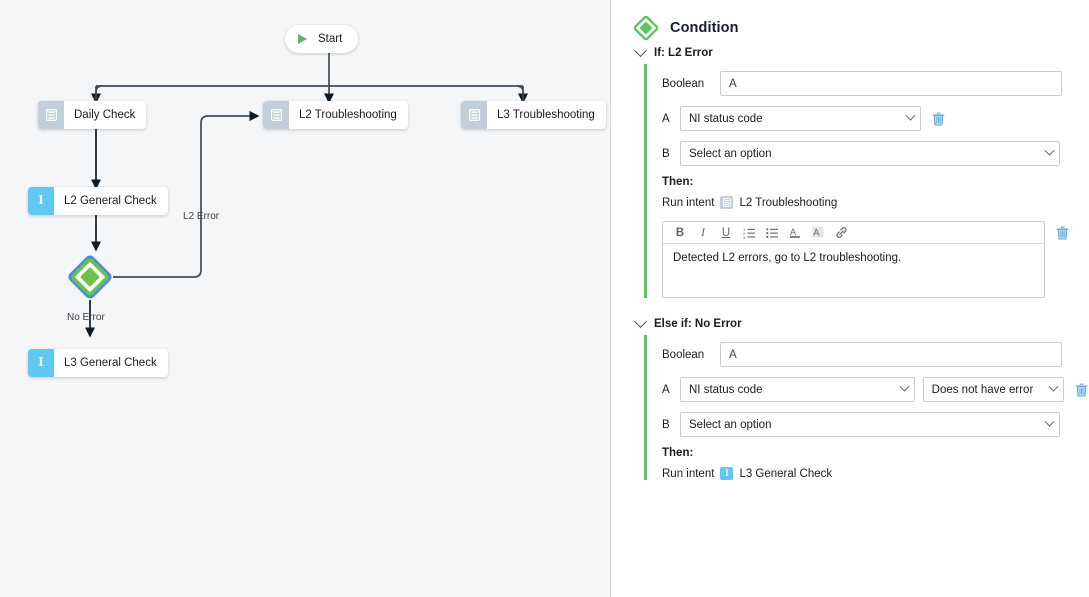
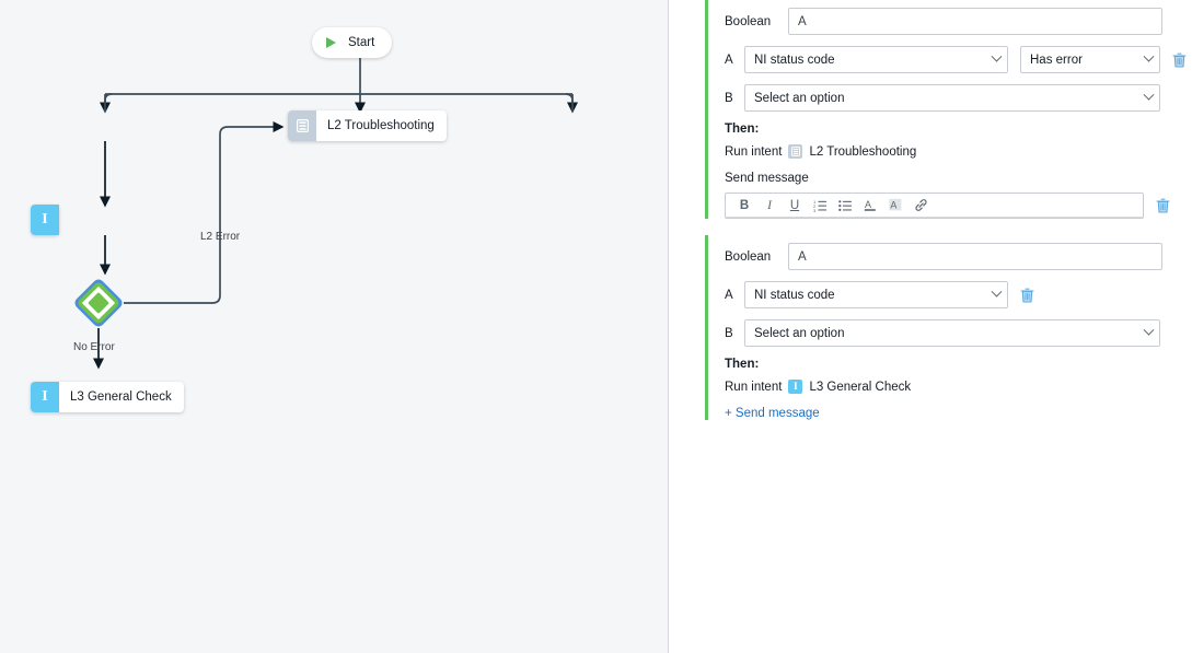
  Start
- Daily Check
  L2 Troubleshooting
- L3 Troubleshooting
  I
- L2 General Check
  I
  L3 General Check
  L2 Error
  No Error
- Condition
- If: L2 Error
  Boolean
  A
  A
  NI status code
+ Has error
  B
  Select an option
  Then:
  Run intent
  L2 Troubleshooting
+ Send message
  B
  I
  U
  A
  A
- Detected L2 errors, go to L2 troubleshooting.
- Else if: No Error
  Boolean
  A
  A
  NI status code
- Does not have error
  B
  Select an option
  Then:
  Run intent
  I
  L3 General Check
+ + Send message
